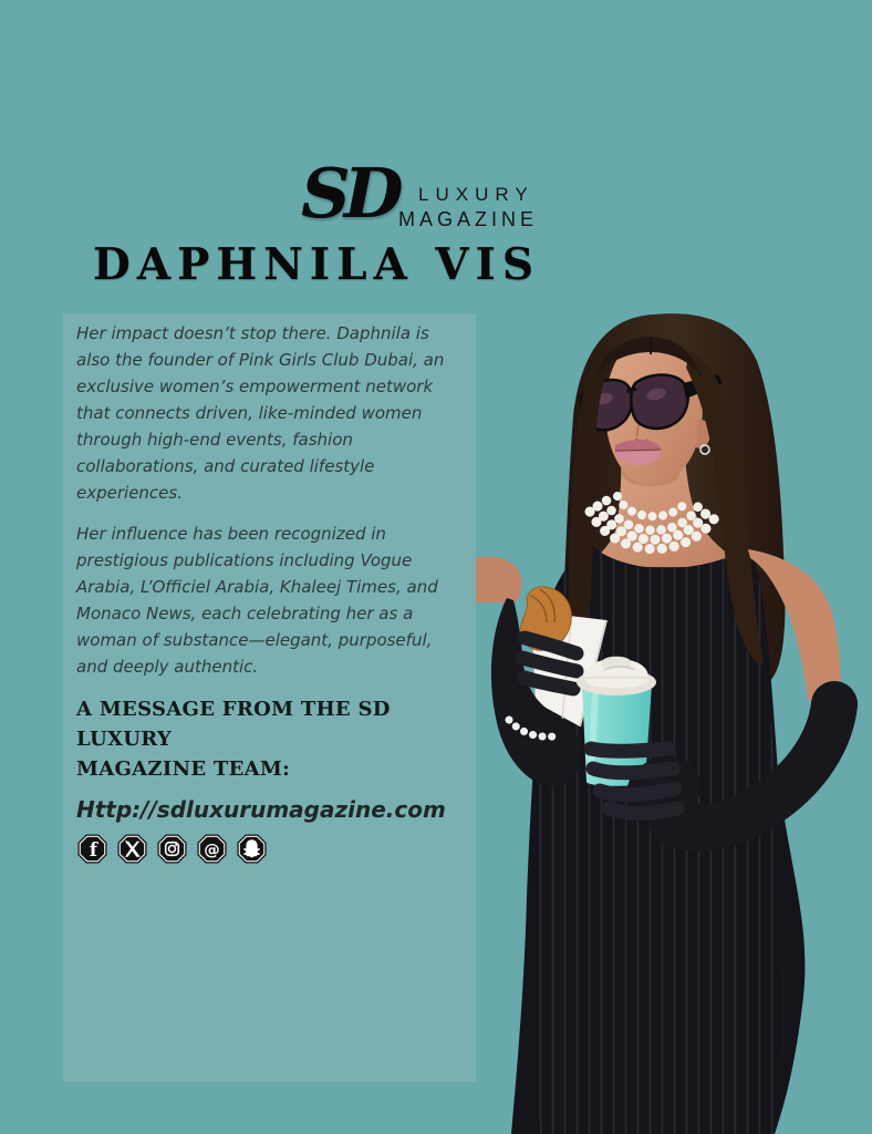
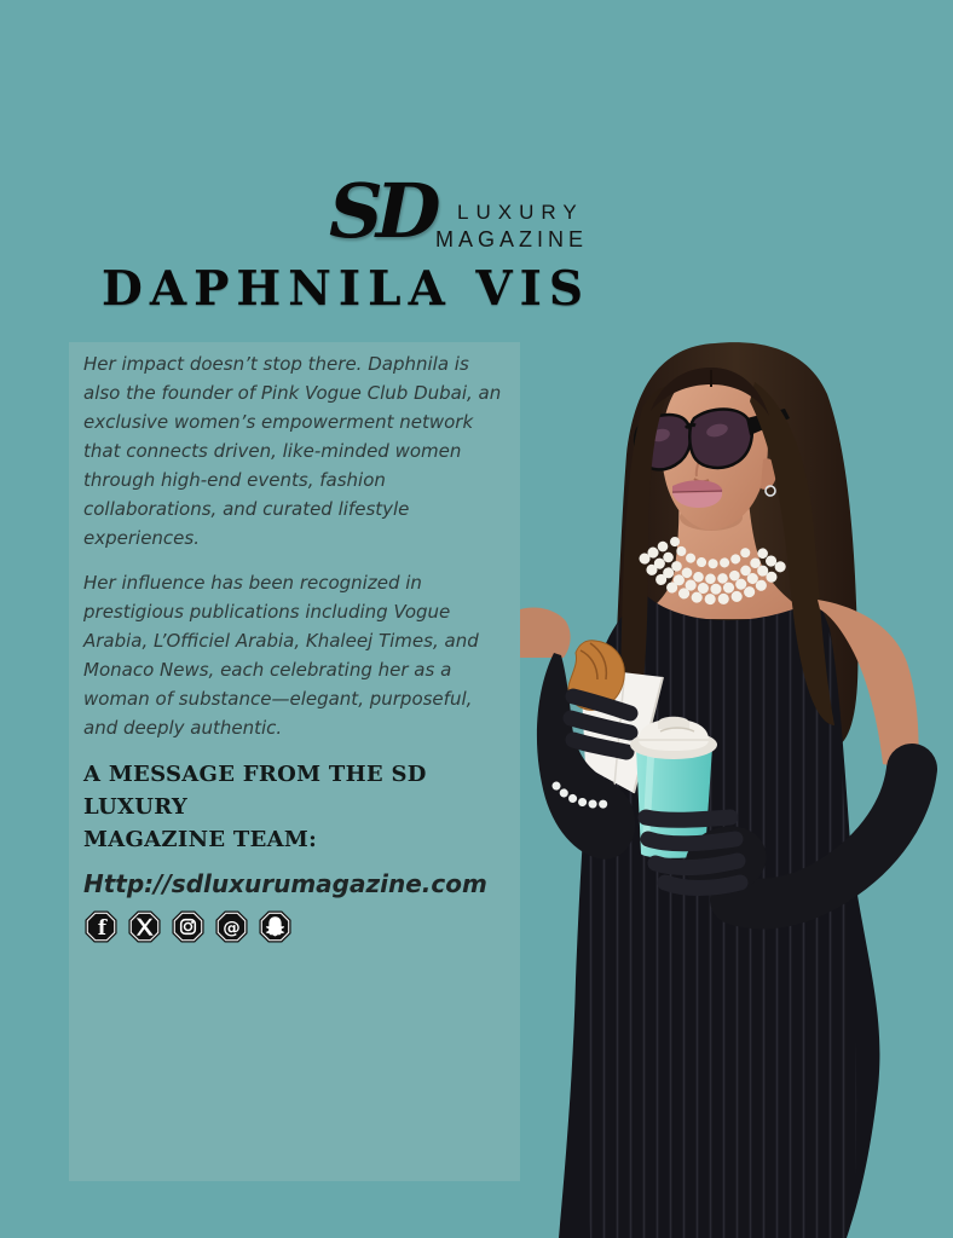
  SD
  LUXURY
  MAGAZINE
  DAPHNILA VIS
- Her impact doesn’t stop there. Daphnila is also the founder of Pink Girls Club Dubai, an exclusive women’s empowerment network that connects driven, like-minded women through high-end events, fashion collaborations, and curated lifestyle experiences.
+ Her impact doesn’t stop there. Daphnila is also the founder of Pink Vogue Club Dubai, an exclusive women’s empowerment network that connects driven, like-minded women through high-end events, fashion collaborations, and curated lifestyle experiences.
  Her influence has been recognized in prestigious publications including Vogue Arabia, L’Officiel Arabia, Khaleej Times, and Monaco News, each celebrating her as a woman of substance—elegant, purposeful, and deeply authentic.
  A MESSAGE FROM THE SD LUXURY
  MAGAZINE TEAM:
  Http://sdluxurumagazine.com
  f
  @
